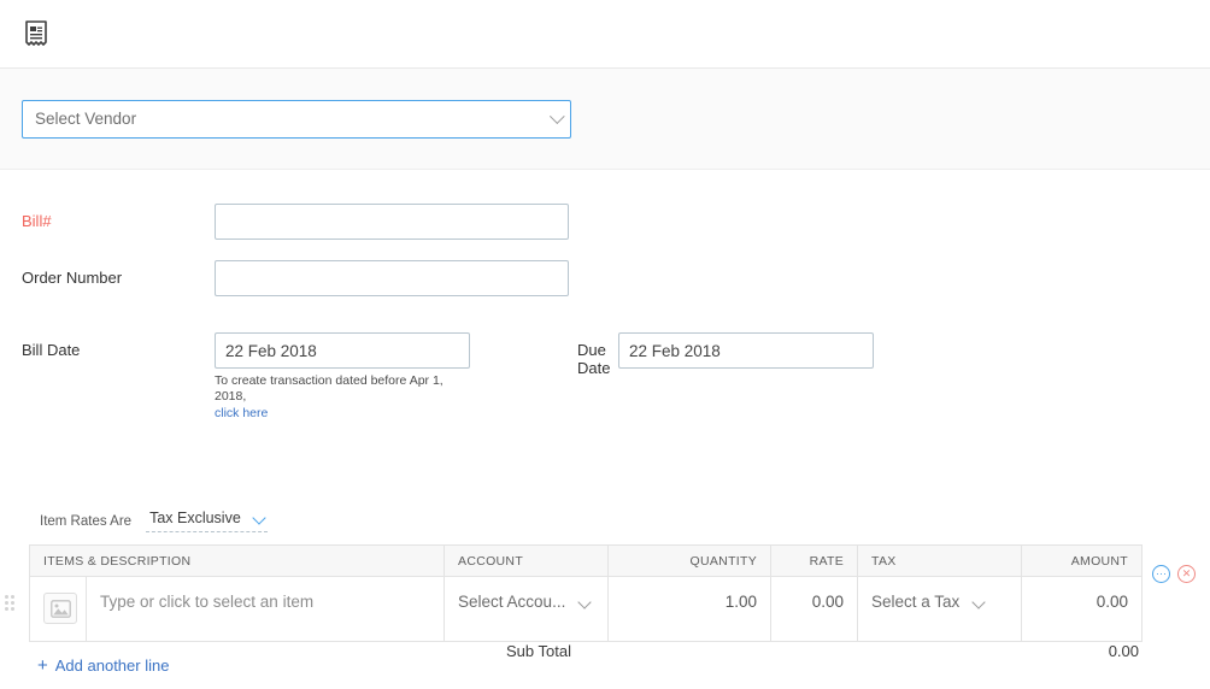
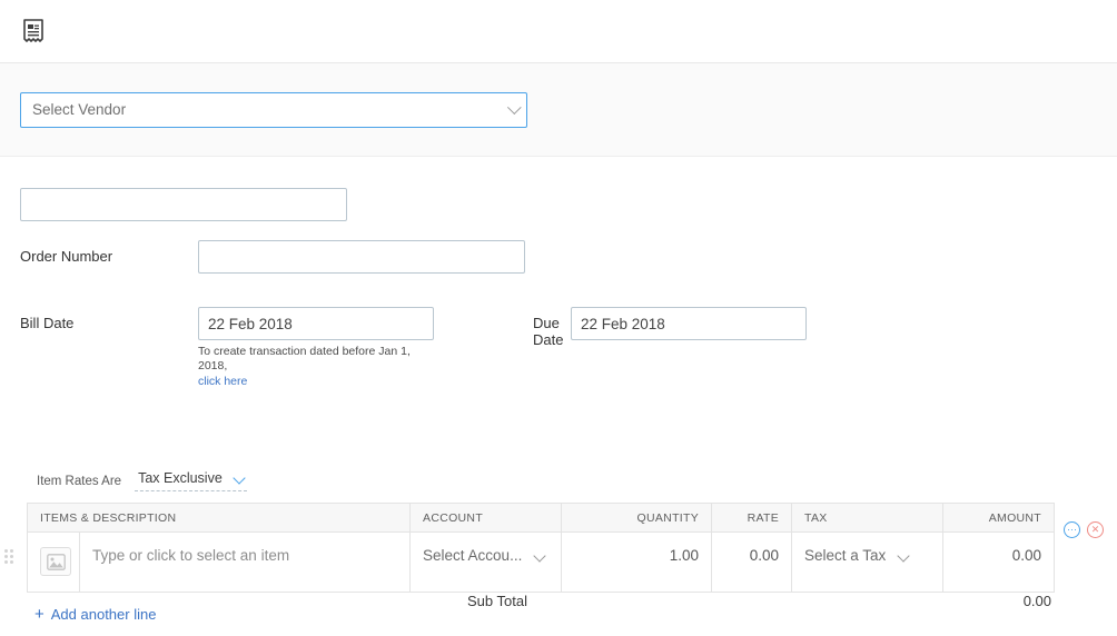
  Select Vendor
- Bill#
  Order Number
  Bill Date
  22 Feb 2018
- To create transaction dated before Apr 1, 2018,
+ To create transaction dated before Jan 1, 2018,
  click here
  Due Date
  22 Feb 2018
  Item Rates Are
  Tax Exclusive
  ITEMS & DESCRIPTION	ACCOUNT	QUANTITY	RATE	TAX	AMOUNT
  	Type or click to select an item	Select Accou...	1.00	0.00	Select a Tax	0.00
  ···
  ✕
  +
  Add another line
  Sub Total
  0.00
